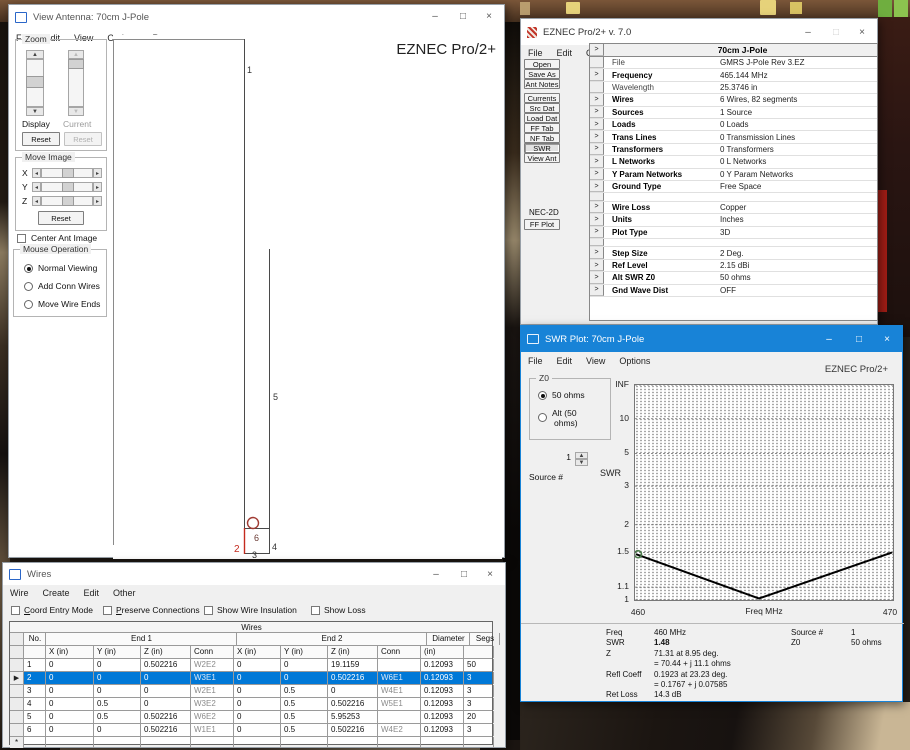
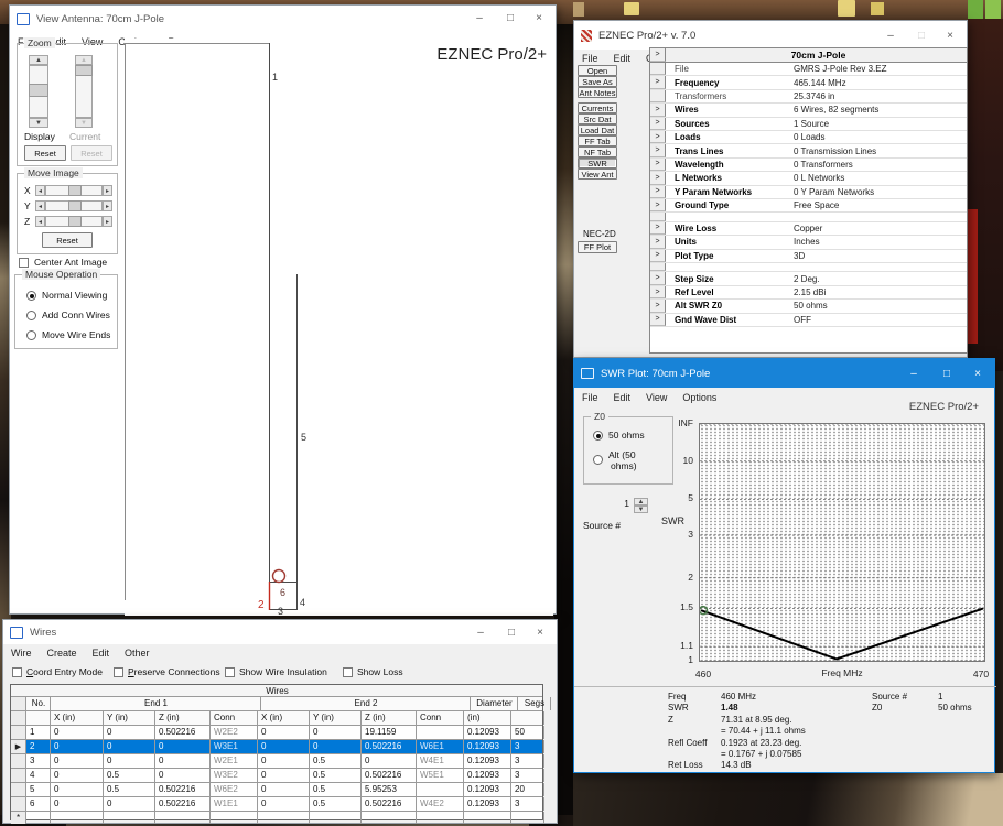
  View Antenna: 70cm J-Pole
  –
  □
  ×
  dit
  View
  Zoom
  Display
  Current
  Reset
  Reset
  Move Image
  X
  Y
  Z
  Reset
  Center Ant Image
  Mouse Operation
  Normal Viewing
  Add Conn Wires
  Move Wire Ends
  EZNEC Pro/2+
  1
  5
  6
  2
  4
  3
  EZNEC Pro/2+ v. 7.0
  –
  □
  ×
  File
  Edit
  Open
  Save As
  Ant Notes
  Currents
  Src Dat
  Load Dat
  FF Tab
  NF Tab
  SWR
  View Ant
  NEC-2D
  FF Plot
  70cm J-Pole
  File
  GMRS J-Pole Rev 3.EZ
  Frequency
  465.144 MHz
- Wavelength
+ Transformers
  25.3746 in
  Wires
  6 Wires, 82 segments
  Sources
  1 Source
  Loads
  0 Loads
  Trans Lines
  0 Transmission Lines
- Transformers
+ Wavelength
  0 Transformers
  L Networks
  0 L Networks
  Y Param Networks
  0 Y Param Networks
  Ground Type
  Free Space
  Wire Loss
  Copper
  Units
  Inches
  Plot Type
  3D
  Step Size
  2 Deg.
  Ref Level
  2.15 dBi
  Alt SWR Z0
  50 ohms
  Gnd Wave Dist
  OFF
  SWR Plot: 70cm J-Pole
  –
  □
  ×
  File
  Edit
  View
  Options
  Z0
  50 ohms
  Alt (50
  ohms)
  1
  Source #
  EZNEC Pro/2+
  INF
  10
  5
  3
  2
  1.5
  1.1
  1
  SWR
  460
  Freq MHz
  470
  Freq
  460 MHz
  SWR
  1.48
  Z
  71.31 at 8.95 deg.
  = 70.44 + j 11.1 ohms
  Refl Coeff
  0.1923 at 23.23 deg.
  = 0.1767 + j 0.07585
  Ret Loss
  14.3 dB
  Source #
  1
  Z0
  50 ohms
  Wires
  –
  □
  ×
  Wire
  Create
  Edit
  Other
  Coord Entry Mode
  Preserve Connections
  Show Wire Insulation
  Show Loss
  Wires
  No.
  End 1
  End 2
  Diameter
  Segs
  X (in)
  Y (in)
  Z (in)
  Conn
  X (in)
  Y (in)
  Z (in)
  Conn
  (in)
  1
  0
  0
  0.502216
  W2E2
  0
  0
  19.1159
  0.12093
  50
  2
  0
  0
  0
  W3E1
  0
  0
  0.502216
  W6E1
  0.12093
  3
  3
  0
  0
  0
  W2E1
  0
  0.5
  0
  W4E1
  0.12093
  3
  4
  0
  0.5
  0
  W3E2
  0
  0.5
  0.502216
  W5E1
  0.12093
  3
  5
  0
  0.5
  0.502216
  W6E2
  0
  0.5
  5.95253
  0.12093
  20
  6
  0
  0
  0.502216
  W1E1
  0
  0.5
  0.502216
  W4E2
  0.12093
  3
  *
